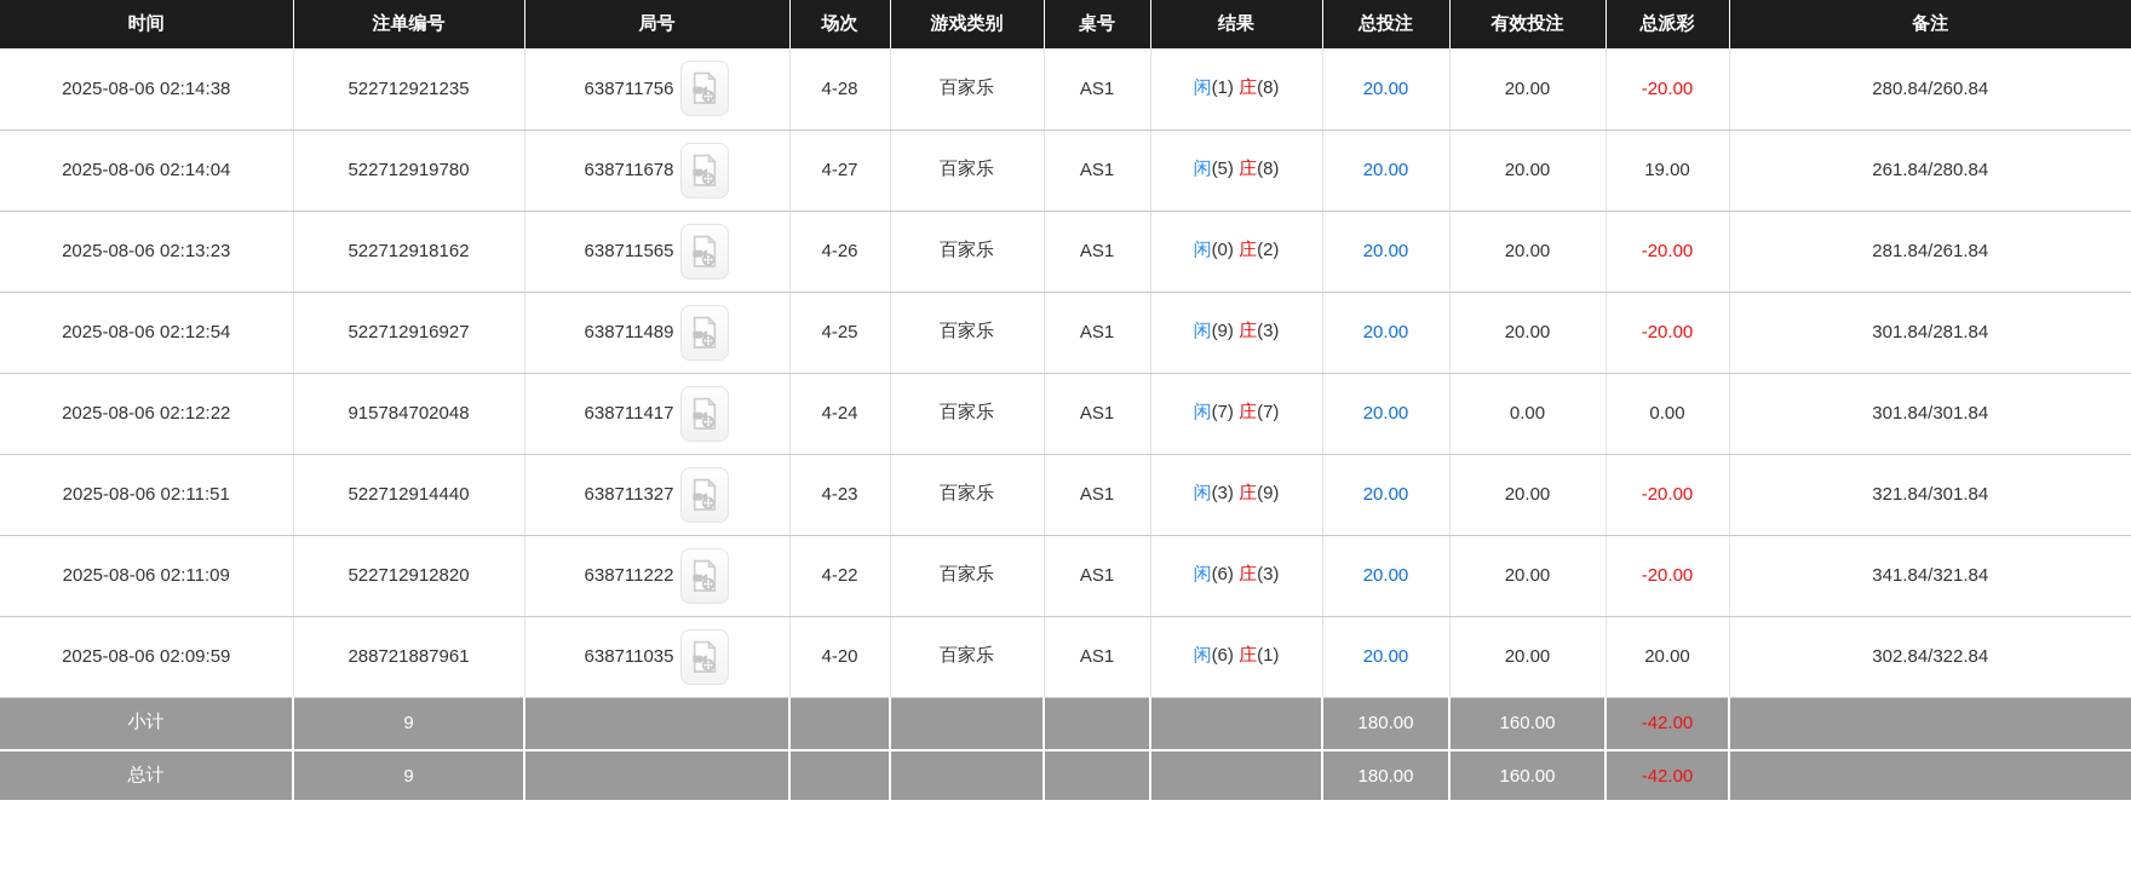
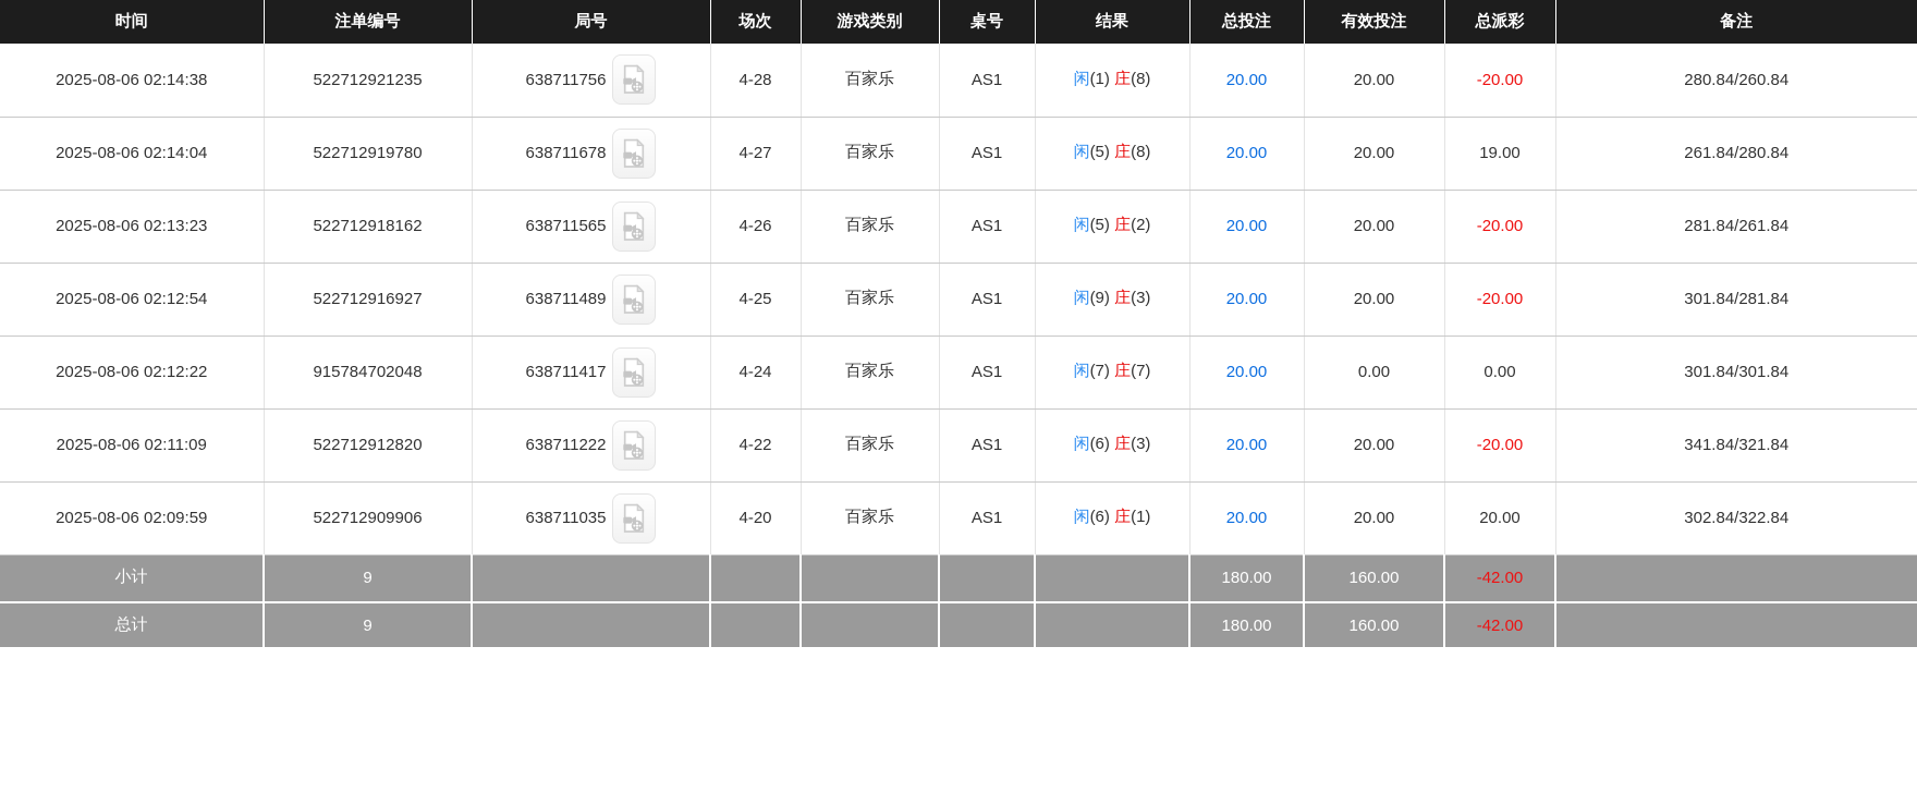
  时间	注单编号	局号	场次	游戏类别	桌号	结果	总投注	有效投注	总派彩	备注
  2025-08-06 02:14:38	522712921235	638711756	4-28	百家乐	AS1	闲(1) 庄(8)	20.00	20.00	-20.00	280.84/260.84
  2025-08-06 02:14:04	522712919780	638711678	4-27	百家乐	AS1	闲(5) 庄(8)	20.00	20.00	19.00	261.84/280.84
- 2025-08-06 02:13:23	522712918162	638711565	4-26	百家乐	AS1	闲(0) 庄(2)	20.00	20.00	-20.00	281.84/261.84
+ 2025-08-06 02:13:23	522712918162	638711565	4-26	百家乐	AS1	闲(5) 庄(2)	20.00	20.00	-20.00	281.84/261.84
  2025-08-06 02:12:54	522712916927	638711489	4-25	百家乐	AS1	闲(9) 庄(3)	20.00	20.00	-20.00	301.84/281.84
  2025-08-06 02:12:22	915784702048	638711417	4-24	百家乐	AS1	闲(7) 庄(7)	20.00	0.00	0.00	301.84/301.84
- 2025-08-06 02:11:51	522712914440	638711327	4-23	百家乐	AS1	闲(3) 庄(9)	20.00	20.00	-20.00	321.84/301.84
  2025-08-06 02:11:09	522712912820	638711222	4-22	百家乐	AS1	闲(6) 庄(3)	20.00	20.00	-20.00	341.84/321.84
- 2025-08-06 02:09:59	288721887961	638711035	4-20	百家乐	AS1	闲(6) 庄(1)	20.00	20.00	20.00	302.84/322.84
+ 2025-08-06 02:09:59	522712909906	638711035	4-20	百家乐	AS1	闲(6) 庄(1)	20.00	20.00	20.00	302.84/322.84
  小计	9						180.00	160.00	-42.00
  总计	9						180.00	160.00	-42.00
